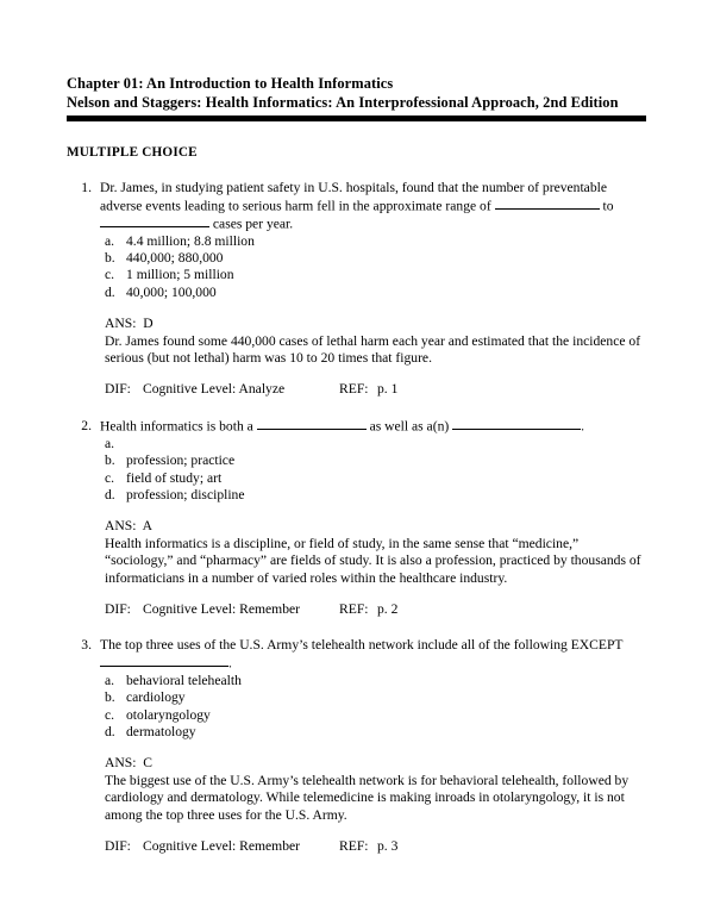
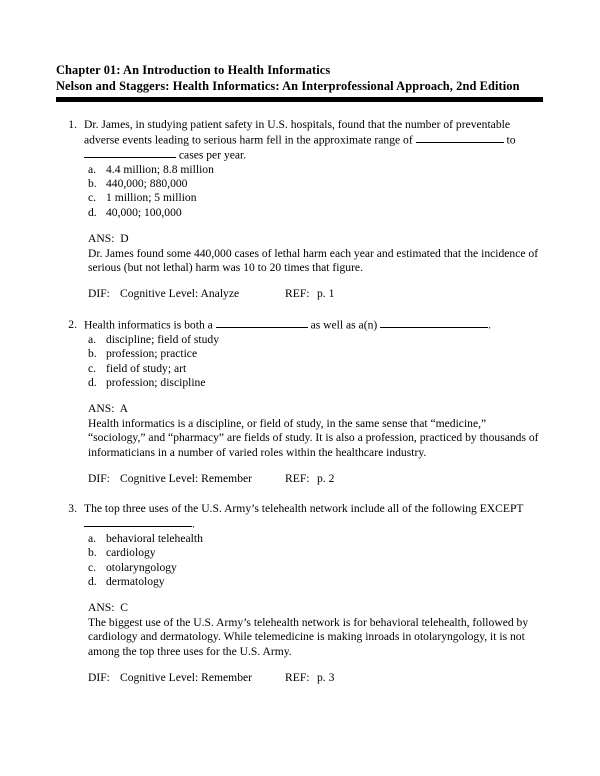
  Chapter 01: An Introduction to Health Informatics
  Nelson and Staggers: Health Informatics: An Interprofessional Approach, 2nd Edition
- MULTIPLE CHOICE
  1.
  Dr. James, in studying patient safety in U.S. hospitals, found that the number of preventable adverse events leading to serious harm fell in the approximate range of to cases per year.
  a.
  4.4 million; 8.8 million
  b.
  440,000; 880,000
  c.
  1 million; 5 million
  d.
  40,000; 100,000
  ANS: D
  Dr. James found some 440,000 cases of lethal harm each year and estimated that the incidence of serious (but not lethal) harm was 10 to 20 times that figure.
  DIF:
  Cognitive Level: Analyze
  REF:
  p. 1
  2.
  Health informatics is both a as well as a(n) .
  a.
+ discipline; field of study
  b.
  profession; practice
  c.
  field of study; art
  d.
  profession; discipline
  ANS: A
  Health informatics is a discipline, or field of study, in the same sense that “medicine,” “sociology,” and “pharmacy” are fields of study. It is also a profession, practiced by thousands of informaticians in a number of varied roles within the healthcare industry.
  DIF:
  Cognitive Level: Remember
  REF:
  p. 2
  3.
  The top three uses of the U.S. Army’s telehealth network include all of the following EXCEPT .
  a.
  behavioral telehealth
  b.
  cardiology
  c.
  otolaryngology
  d.
  dermatology
  ANS: C
  The biggest use of the U.S. Army’s telehealth network is for behavioral telehealth, followed by cardiology and dermatology. While telemedicine is making inroads in otolaryngology, it is not among the top three uses for the U.S. Army.
  DIF:
  Cognitive Level: Remember
  REF:
  p. 3
